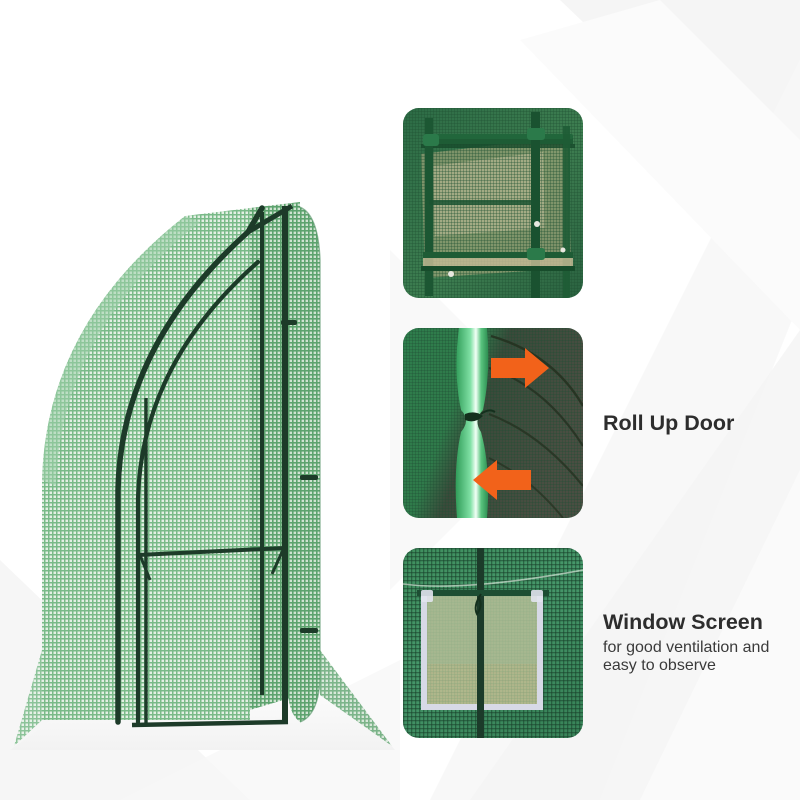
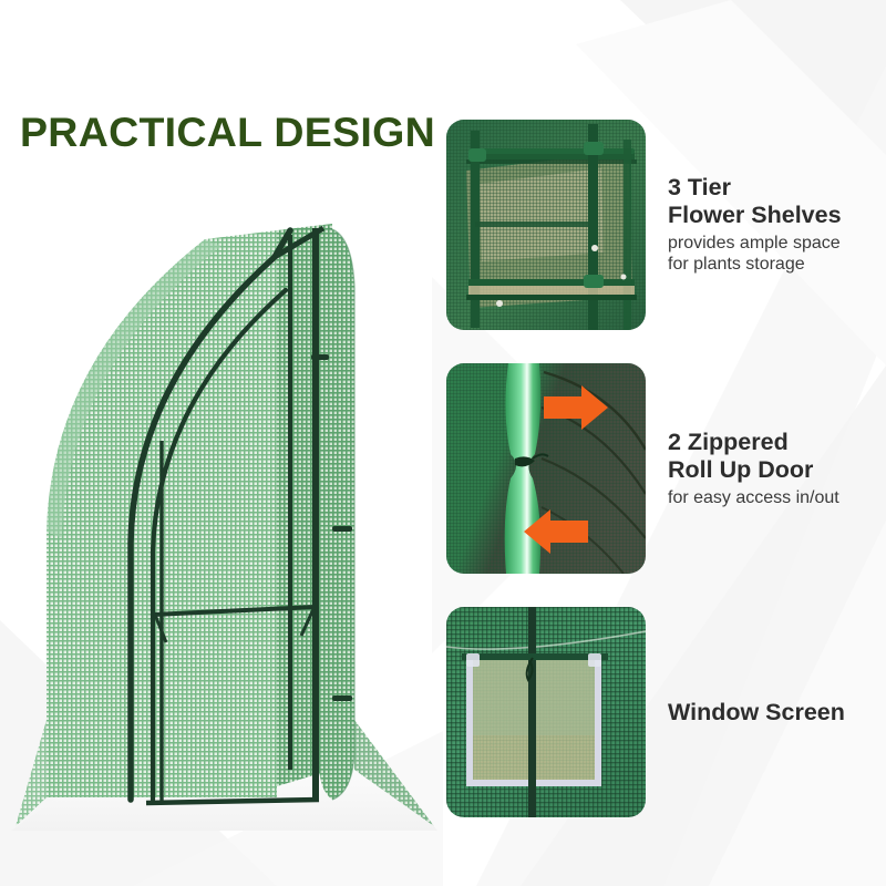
+ PRACTICAL DESIGN
+ 3 Tier
+ Flower Shelves
+ provides ample space
+ for plants storage
+ 2 Zippered
  Roll Up Door
+ for easy access in/out
  Window Screen
- for good ventilation and
- easy to observe
